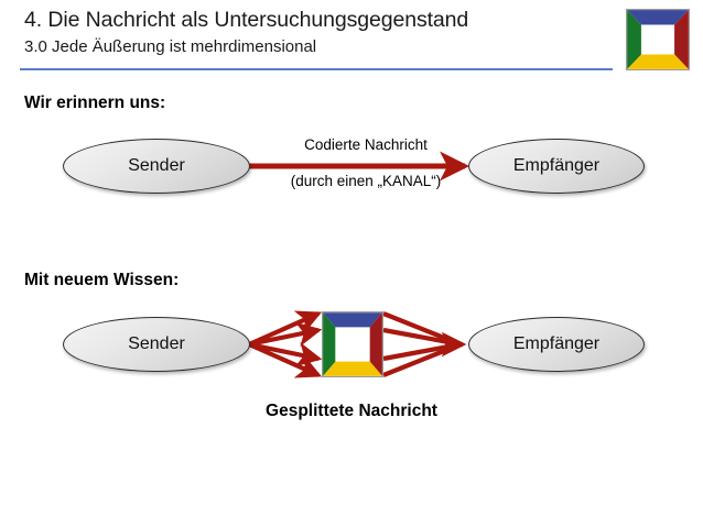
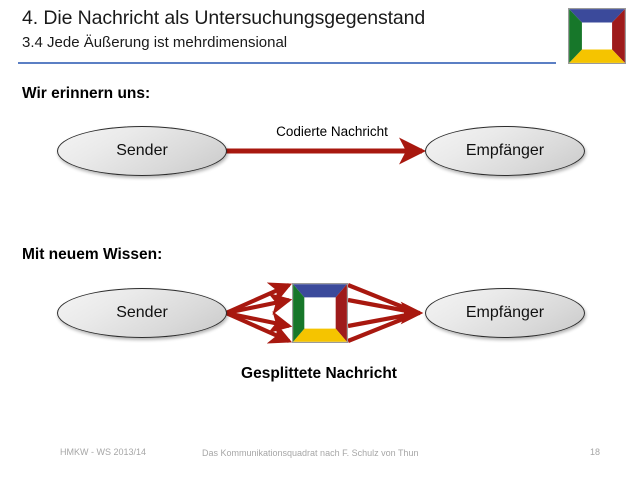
  4. Die Nachricht als Untersuchungsgegenstand
- 3.0 Jede Äußerung ist mehrdimensional
+ 3.4 Jede Äußerung ist mehrdimensional
  Wir erinnern uns:
  Sender
  Empfänger
  Codierte Nachricht
- (durch einen „KANAL“)
  Mit neuem Wissen:
  Sender
  Empfänger
  Gesplittete Nachricht
+ HMKW - WS 2013/14
+ Das Kommunikationsquadrat nach F. Schulz von Thun
+ 18
